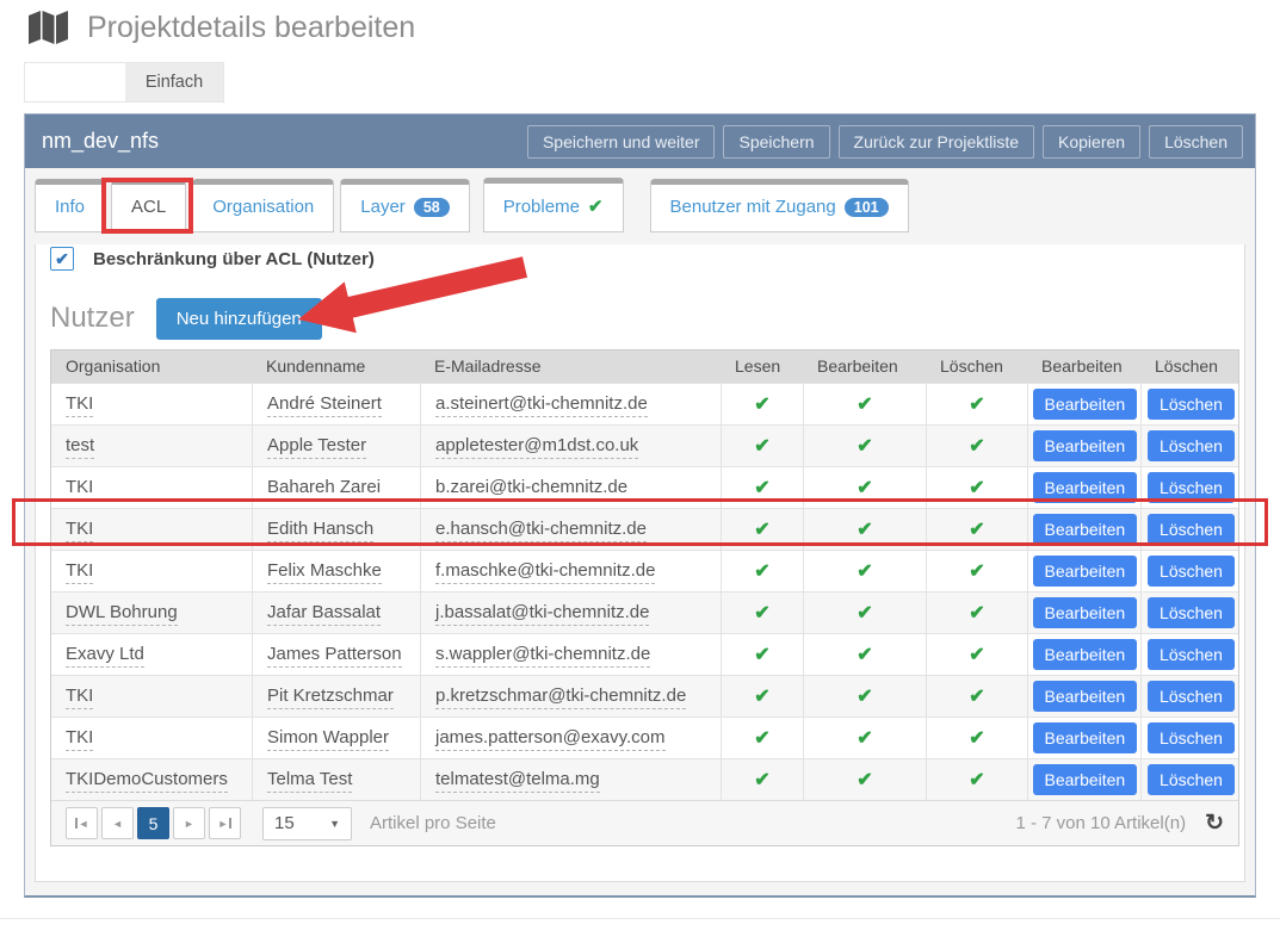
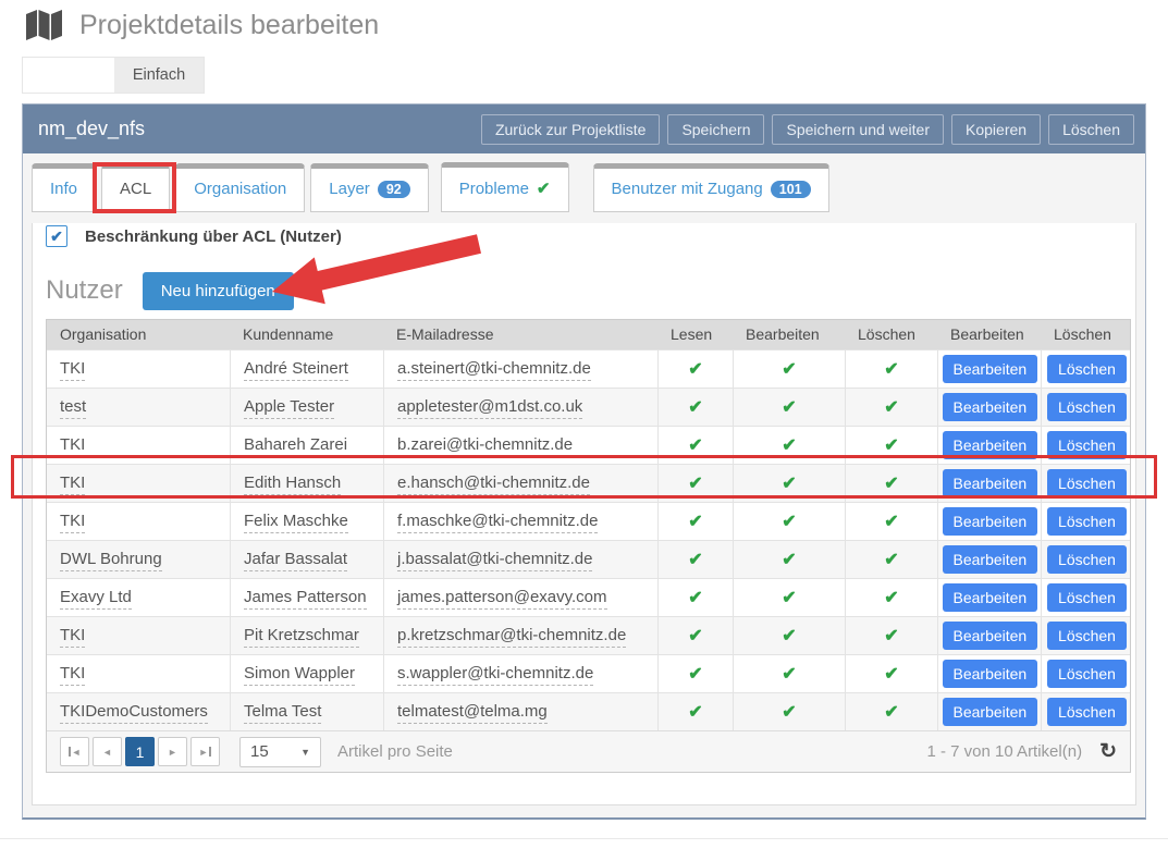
  Projektdetails bearbeiten
  Einfach
  nm_dev_nfs
- Speichern und weiter
+ Zurück zur Projektliste
  Speichern
- Zurück zur Projektliste
+ Speichern und weiter
  Kopieren
  Löschen
  Info
  ACL
  Organisation
  Layer
- 58
+ 92
  Probleme
  ✔
  Benutzer mit Zugang
  101
  ✔
  Beschränkung über ACL (Nutzer)
  Nutzer
  Neu hinzufügen
  Organisation
  Kundenname
  E-Mailadresse
  Lesen
  Bearbeiten
  Löschen
  Bearbeiten
  Löschen
  TKI
  André Steinert
  a.steinert@tki-chemnitz.de
  ✔
  ✔
  ✔
  Bearbeiten
  Löschen
  test
  Apple Tester
  appletester@m1dst.co.uk
  ✔
  ✔
  ✔
  Bearbeiten
  Löschen
  TKI
  Bahareh Zarei
  b.zarei@tki-chemnitz.de
  ✔
  ✔
  ✔
  Bearbeiten
  Löschen
  TKI
  Edith Hansch
  e.hansch@tki-chemnitz.de
  ✔
  ✔
  ✔
  Bearbeiten
  Löschen
  TKI
  Felix Maschke
  f.maschke@tki-chemnitz.de
  ✔
  ✔
  ✔
  Bearbeiten
  Löschen
  DWL Bohrung
  Jafar Bassalat
  j.bassalat@tki-chemnitz.de
  ✔
  ✔
  ✔
  Bearbeiten
  Löschen
  Exavy Ltd
  James Patterson
- s.wappler@tki-chemnitz.de
+ james.patterson@exavy.com
  ✔
  ✔
  ✔
  Bearbeiten
  Löschen
  TKI
  Pit Kretzschmar
  p.kretzschmar@tki-chemnitz.de
  ✔
  ✔
  ✔
  Bearbeiten
  Löschen
  TKI
  Simon Wappler
- james.patterson@exavy.com
+ s.wappler@tki-chemnitz.de
  ✔
  ✔
  ✔
  Bearbeiten
  Löschen
  TKIDemoCustomers
  Telma Test
  telmatest@telma.mg
  ✔
  ✔
  ✔
  Bearbeiten
  Löschen
  ◄
  ◄
- 5
+ 1
  ►
  ►
  15
  ▼
  Artikel pro Seite
  1 - 7 von 10 Artikel(n)
  ↻
